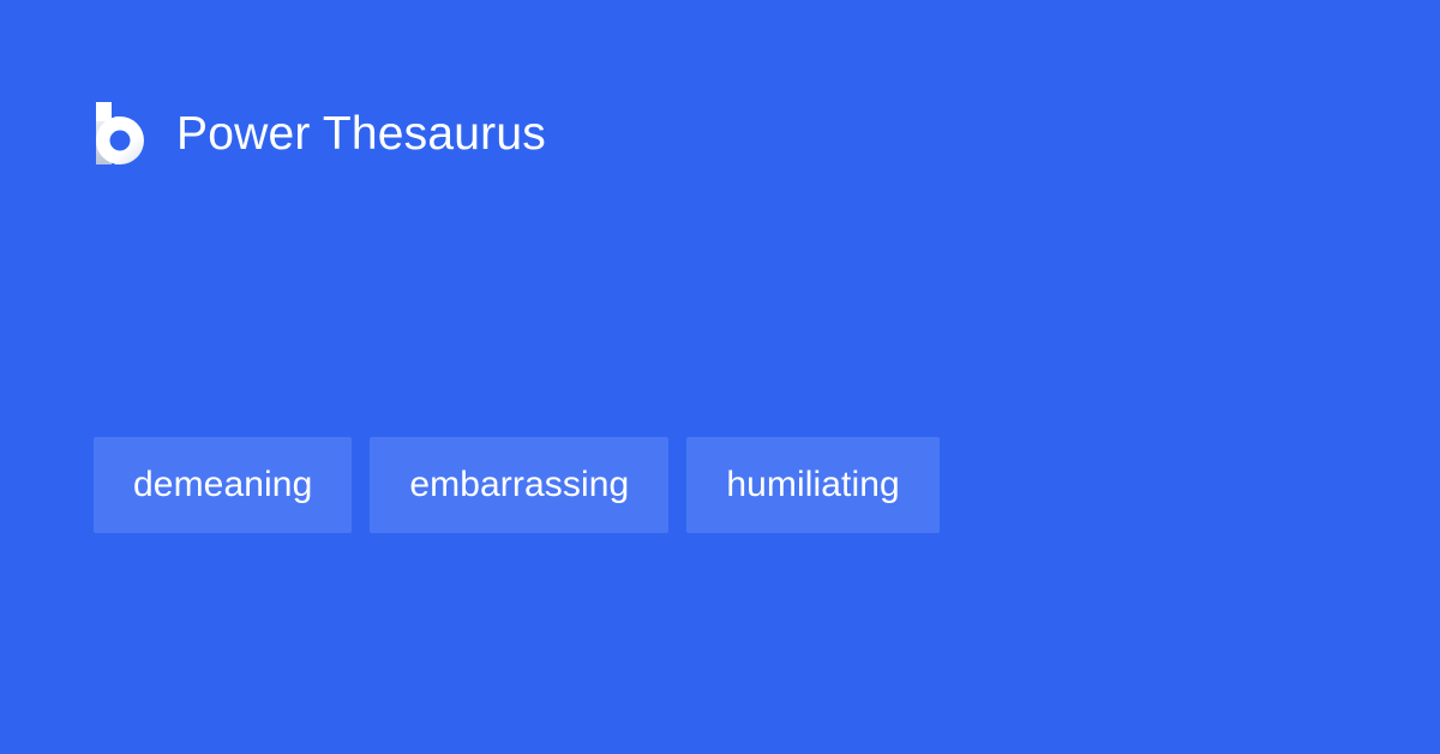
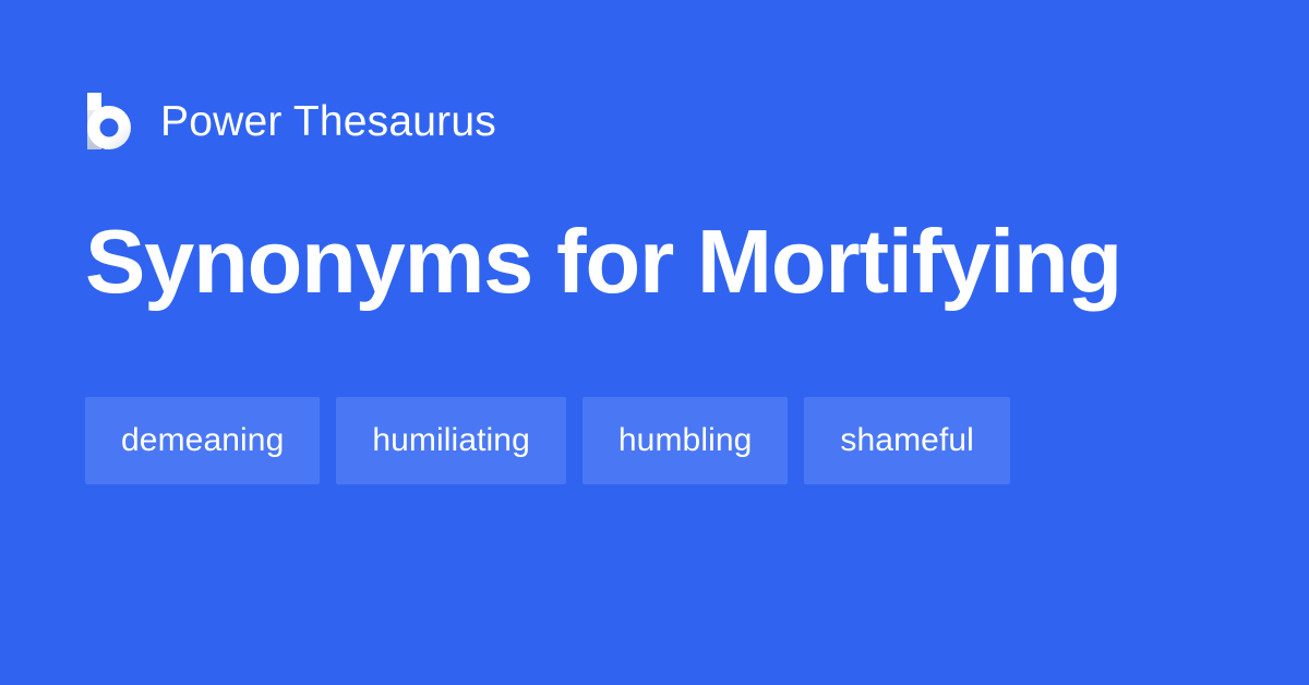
  Power Thesaurus
+ Synonyms for Mortifying
  demeaning
- embarrassing
  humiliating
+ humbling
+ shameful
